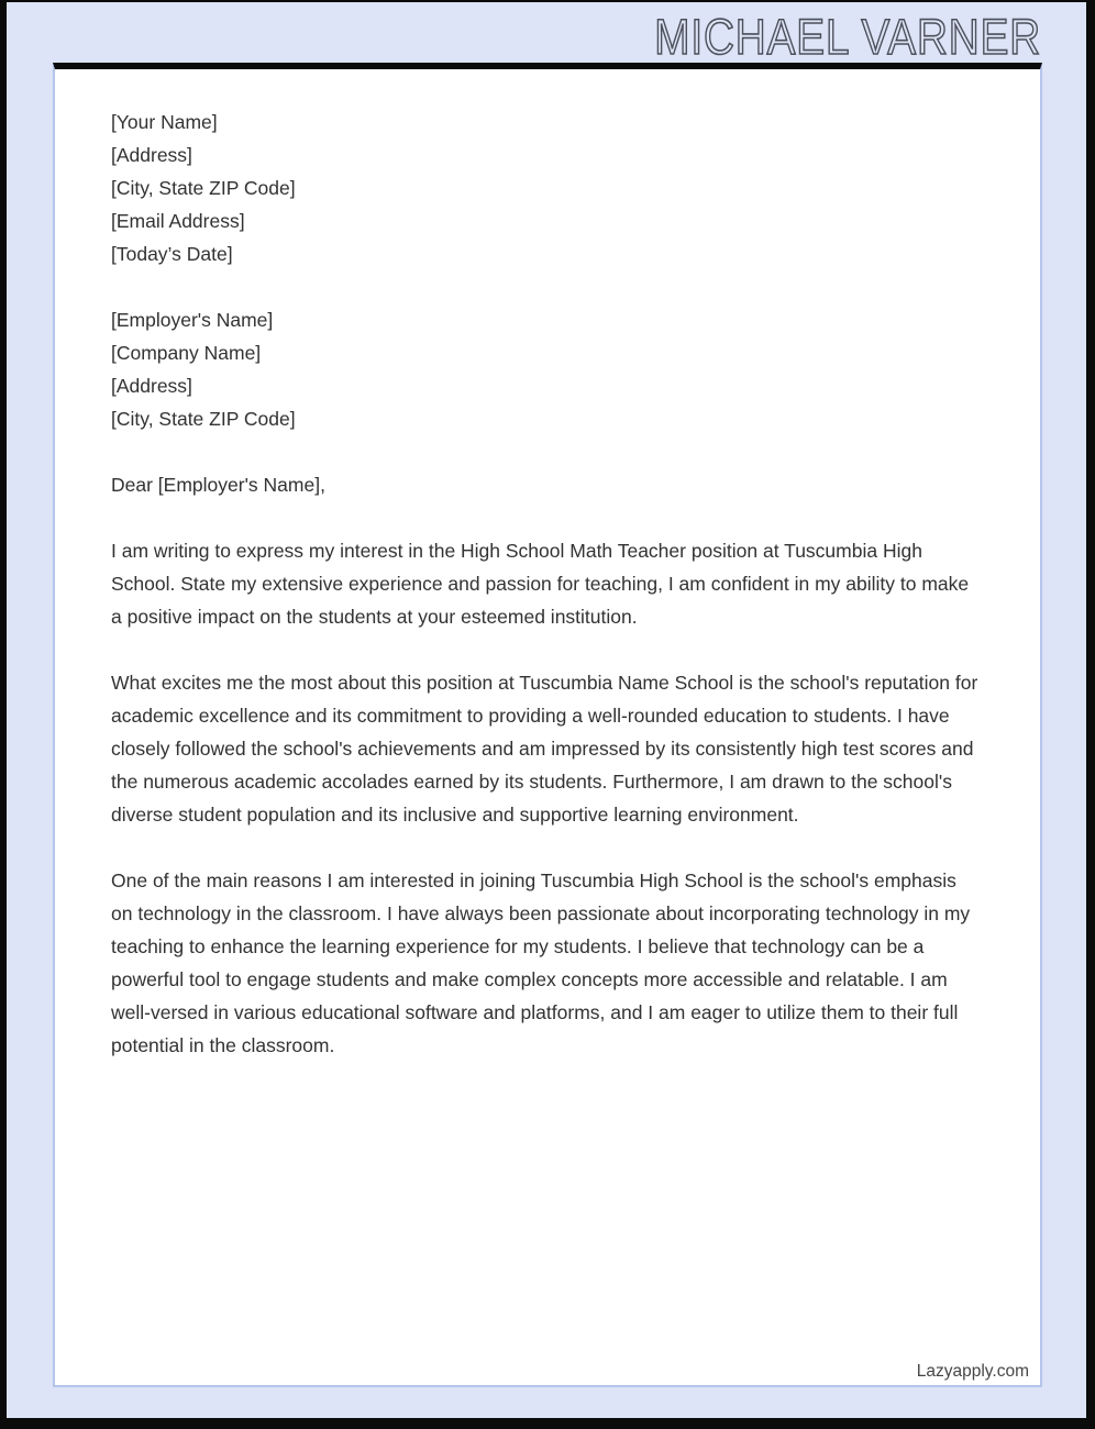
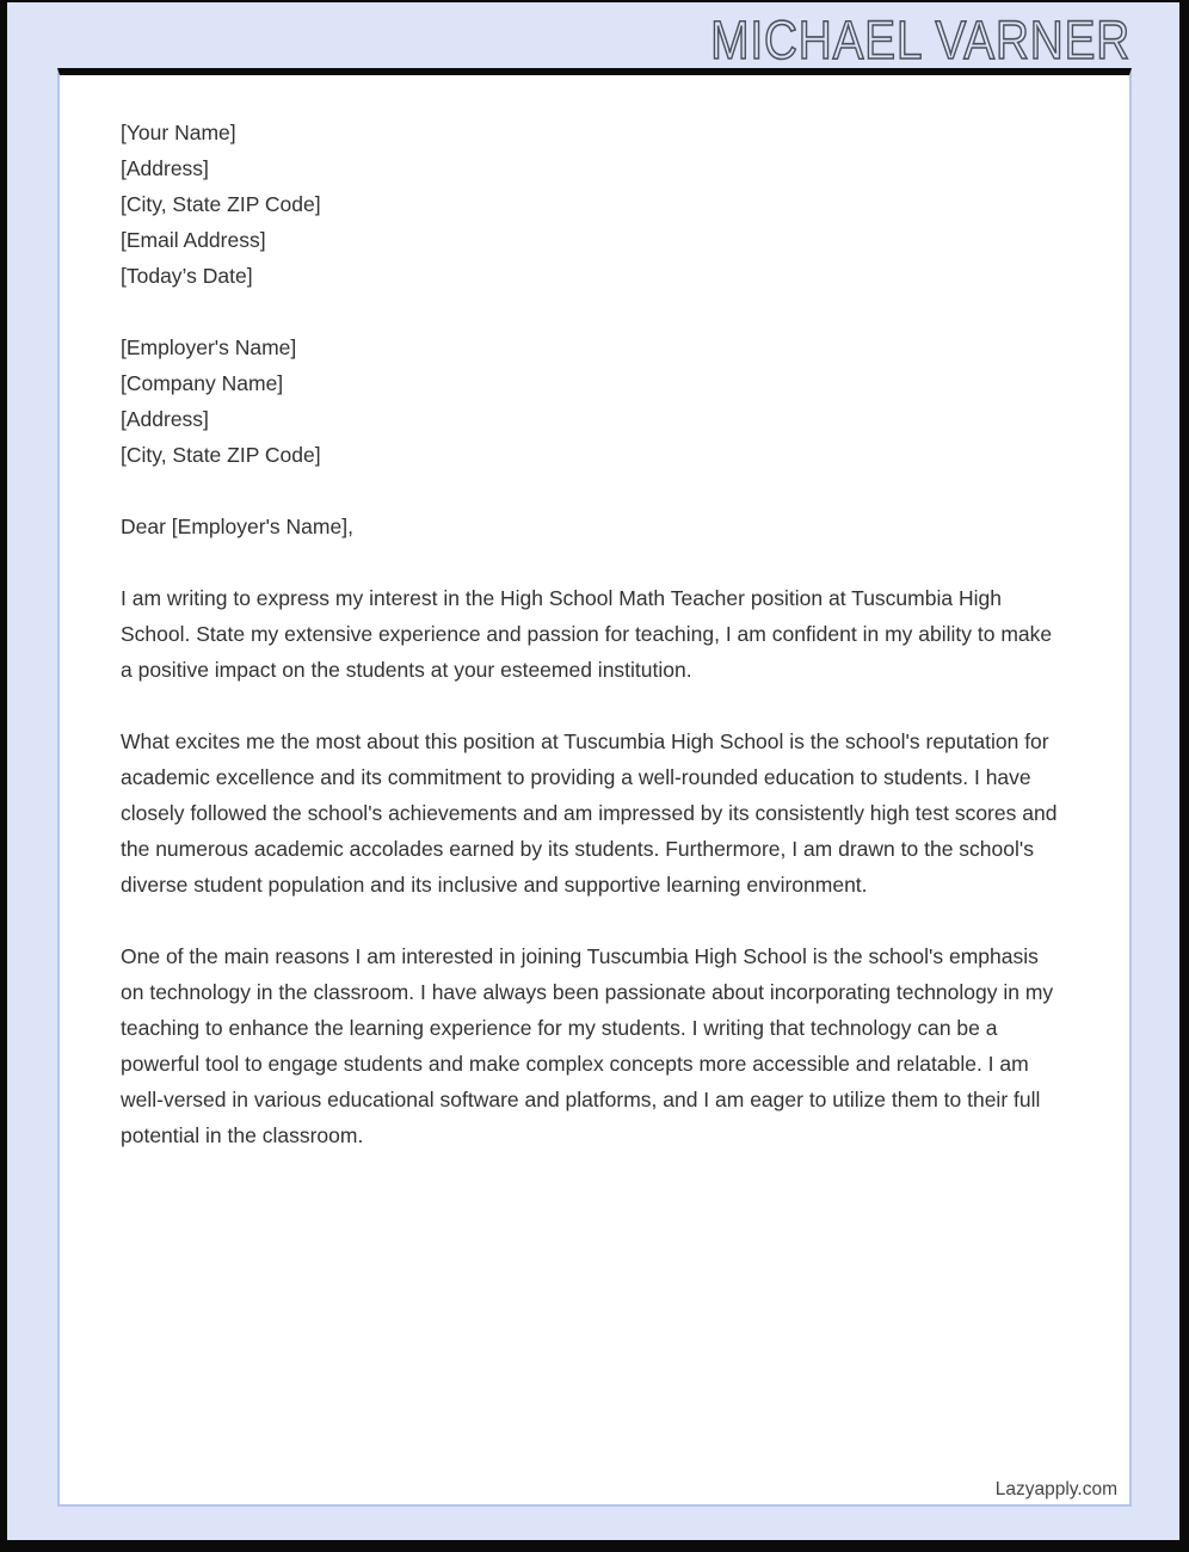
  MICHAEL VARNER
  [Your Name]
  [Address]
  [City, State ZIP Code]
  [Email Address]
  [Today’s Date]
  [Employer's Name]
  [Company Name]
  [Address]
  [City, State ZIP Code]
  Dear [Employer's Name],
  I am writing to express my interest in the High School Math Teacher position at Tuscumbia High School. State my extensive experience and passion for teaching, I am confident in my ability to make a positive impact on the students at your esteemed institution.
- What excites me the most about this position at Tuscumbia Name School is the school's reputation for academic excellence and its commitment to providing a well-rounded education to students. I have closely followed the school's achievements and am impressed by its consistently high test scores and the numerous academic accolades earned by its students. Furthermore, I am drawn to the school's diverse student population and its inclusive and supportive learning environment.
+ What excites me the most about this position at Tuscumbia High School is the school's reputation for academic excellence and its commitment to providing a well-rounded education to students. I have closely followed the school's achievements and am impressed by its consistently high test scores and the numerous academic accolades earned by its students. Furthermore, I am drawn to the school's diverse student population and its inclusive and supportive learning environment.
- One of the main reasons I am interested in joining Tuscumbia High School is the school's emphasis on technology in the classroom. I have always been passionate about incorporating technology in my teaching to enhance the learning experience for my students. I believe that technology can be a powerful tool to engage students and make complex concepts more accessible and relatable. I am well-versed in various educational software and platforms, and I am eager to utilize them to their full potential in the classroom.
+ One of the main reasons I am interested in joining Tuscumbia High School is the school's emphasis on technology in the classroom. I have always been passionate about incorporating technology in my teaching to enhance the learning experience for my students. I writing that technology can be a powerful tool to engage students and make complex concepts more accessible and relatable. I am well-versed in various educational software and platforms, and I am eager to utilize them to their full potential in the classroom.
  Lazyapply.com
